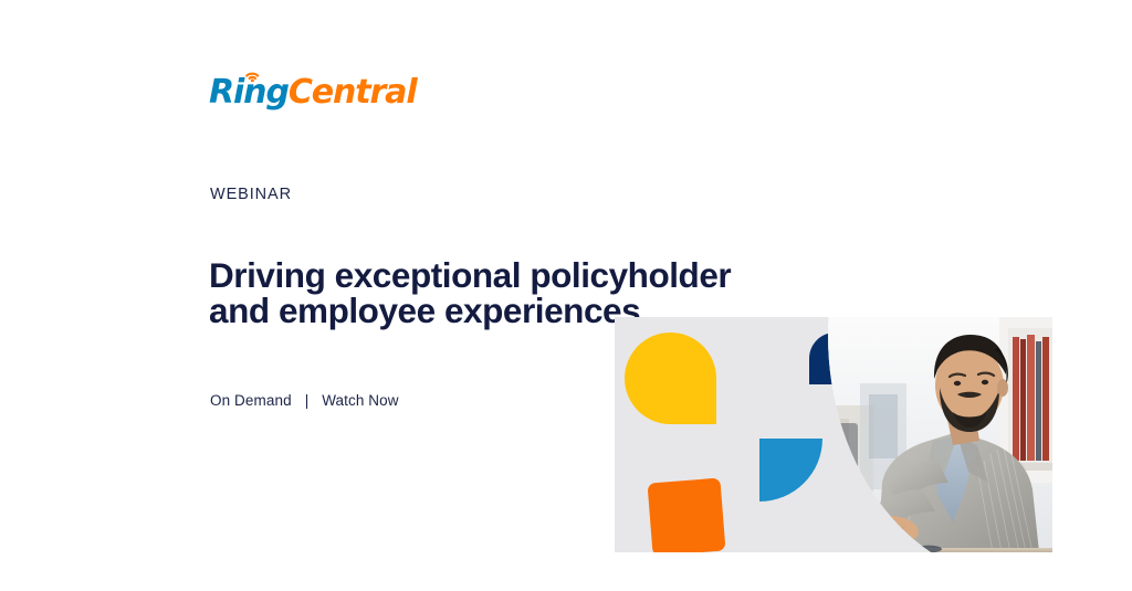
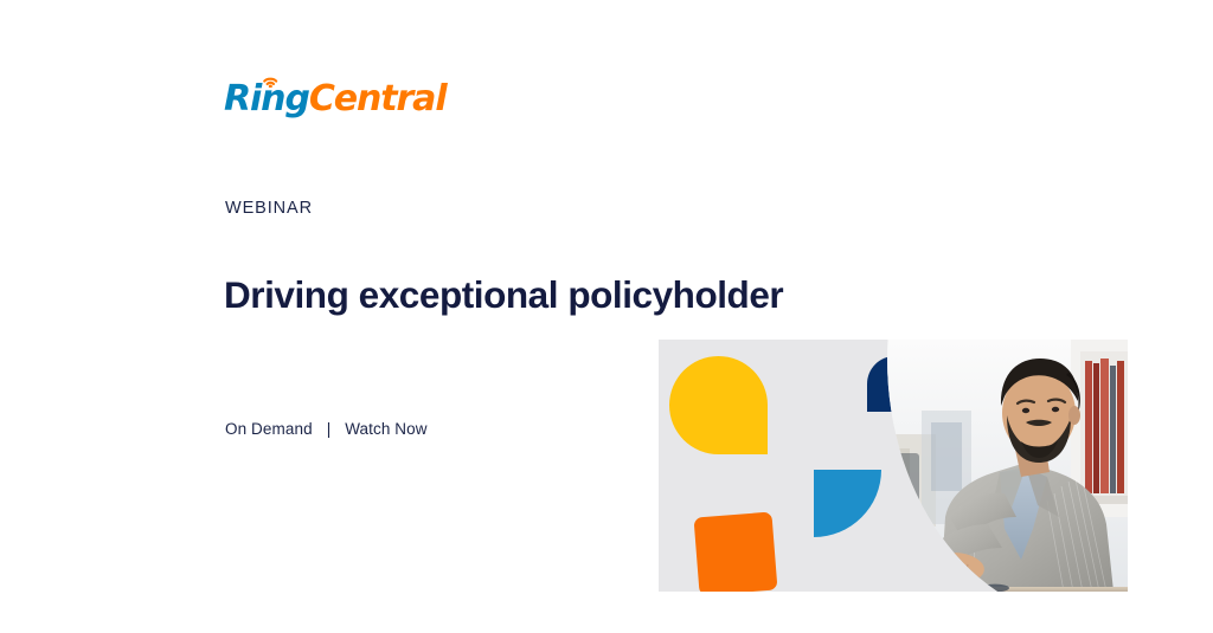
  RingCentral
  WEBINAR
  Driving exceptional policyholder
- and employee experiences
  On Demand
  |
  Watch Now
